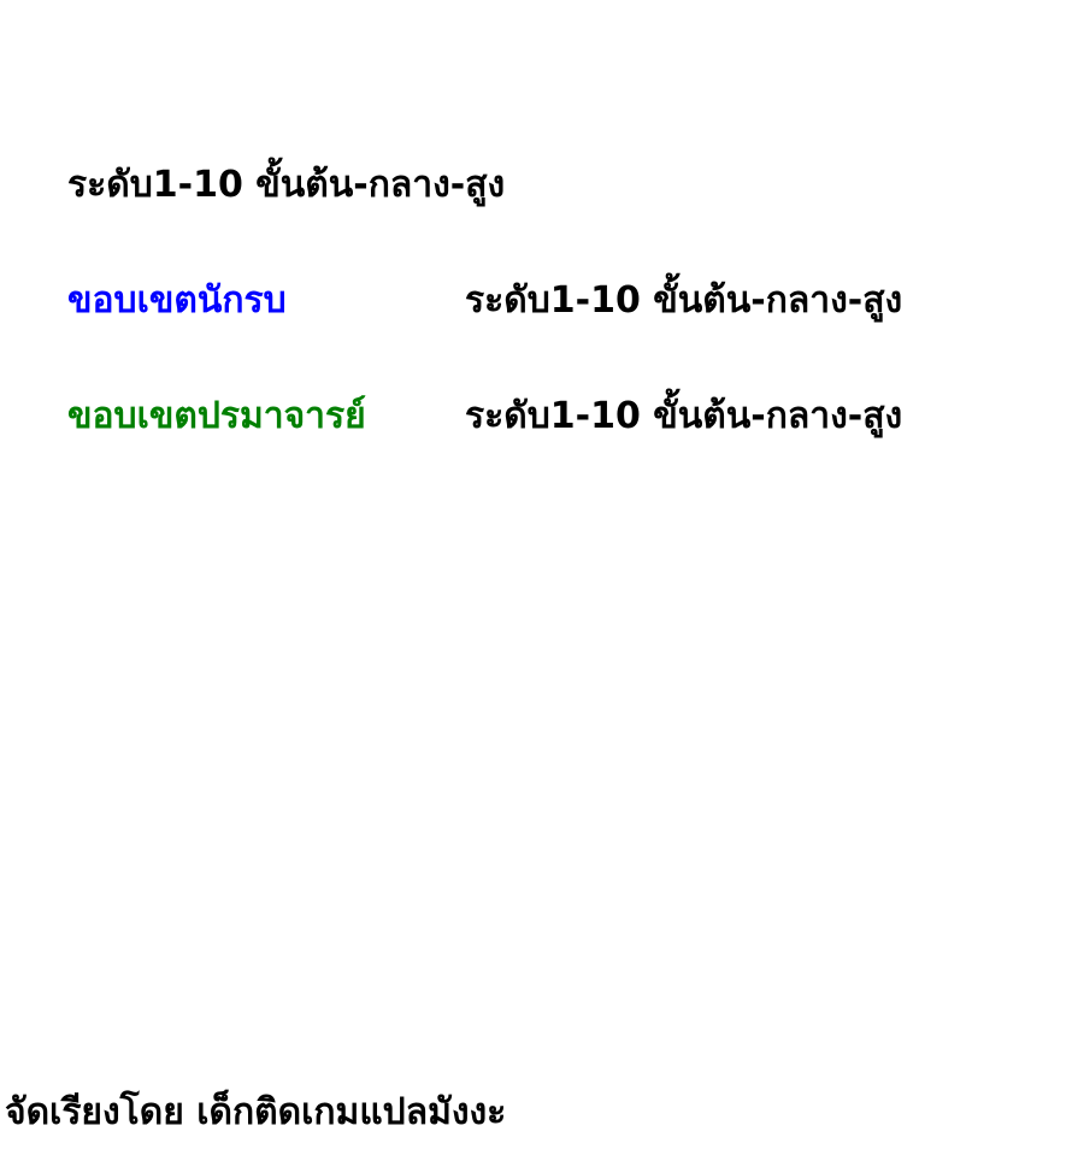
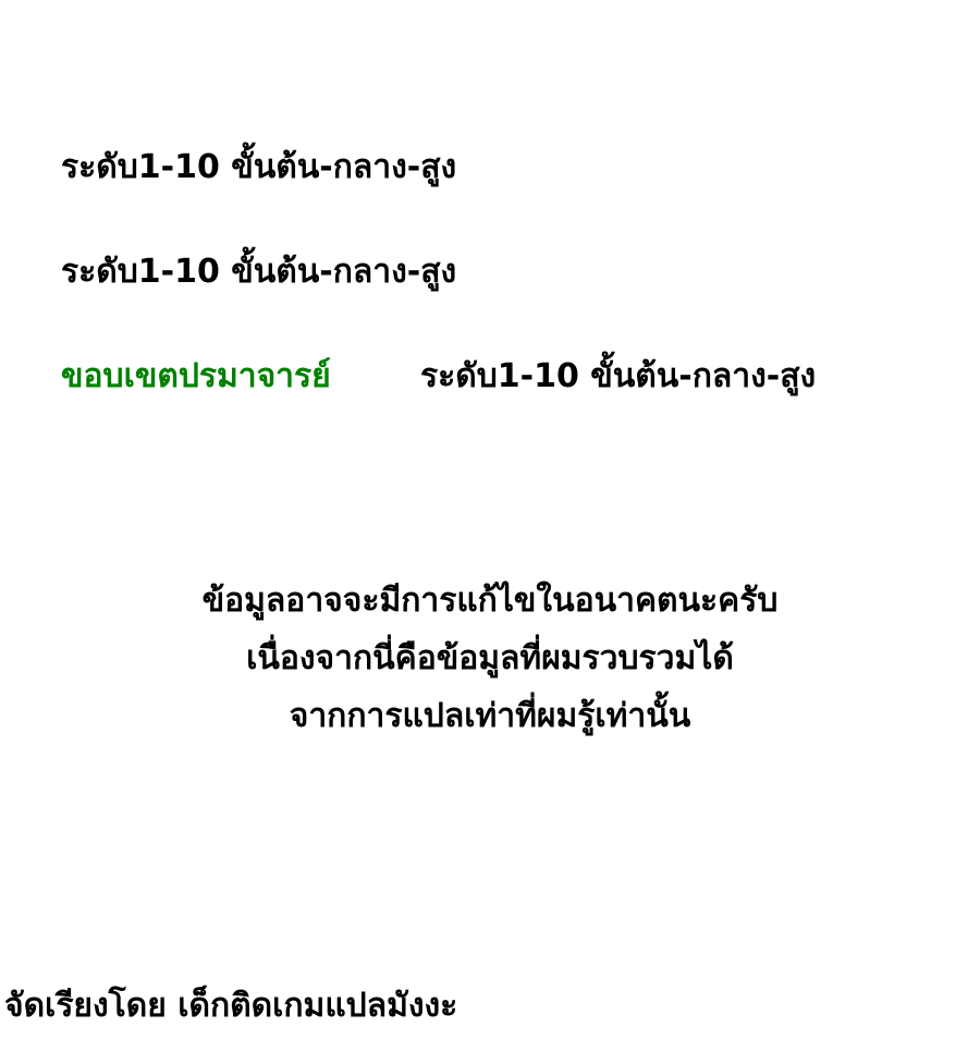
  ระดับ1-10 ขั้นต้น-กลาง-สูง
- ขอบเขตนักรบ
  ระดับ1-10 ขั้นต้น-กลาง-สูง
  ขอบเขตปรมาจารย์
  ระดับ1-10 ขั้นต้น-กลาง-สูง
+ ข้อมูลอาจจะมีการแก้ไขในอนาคตนะครับ
+ เนื่องจากนี่คือข้อมูลที่ผมรวบรวมได้
+ จากการแปลเท่าที่ผมรู้เท่านั้น
  จัดเรียงโดย เด็กติดเกมแปลมังงะ
